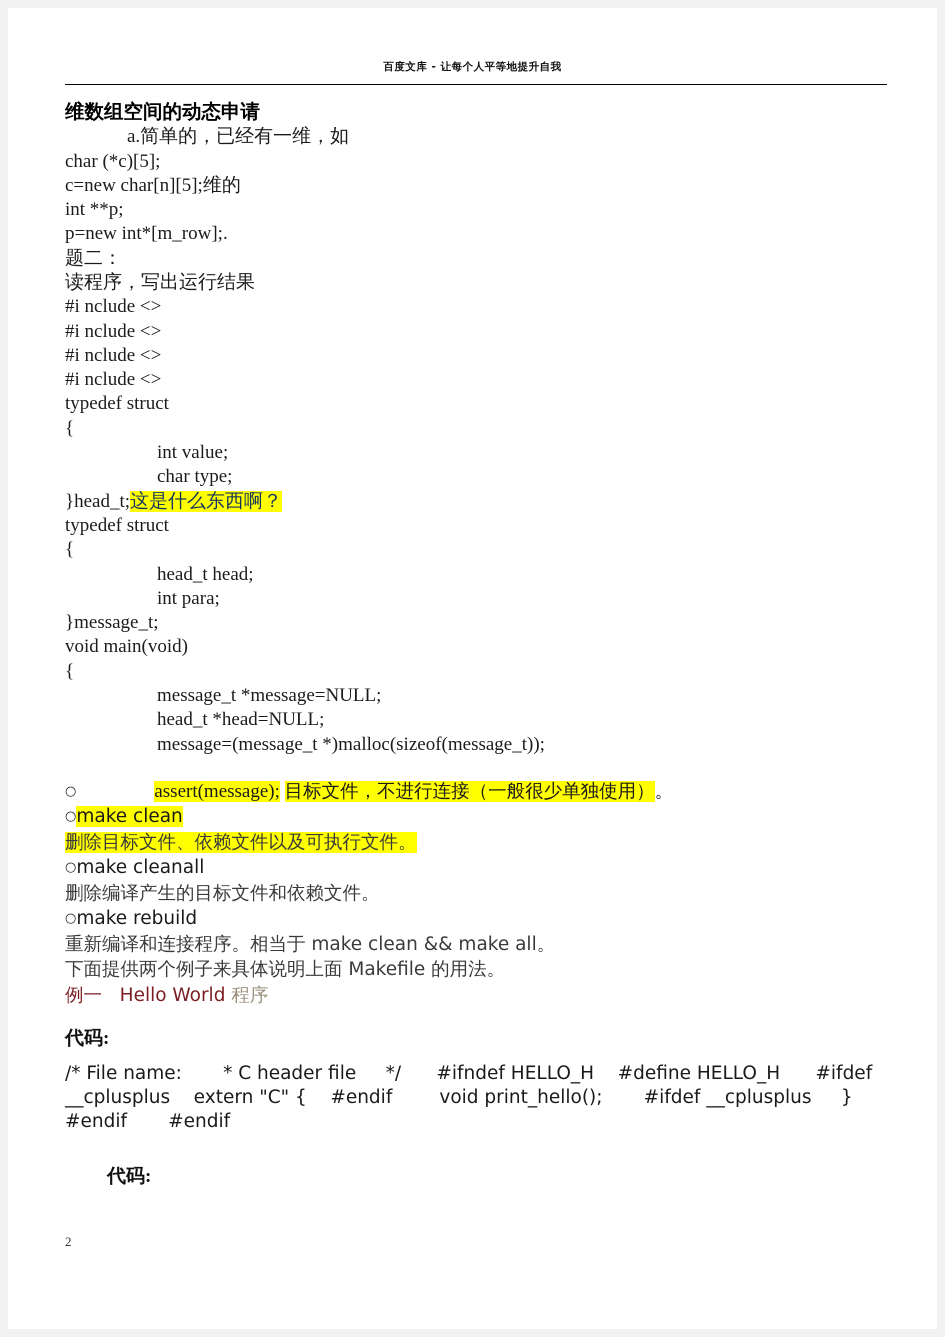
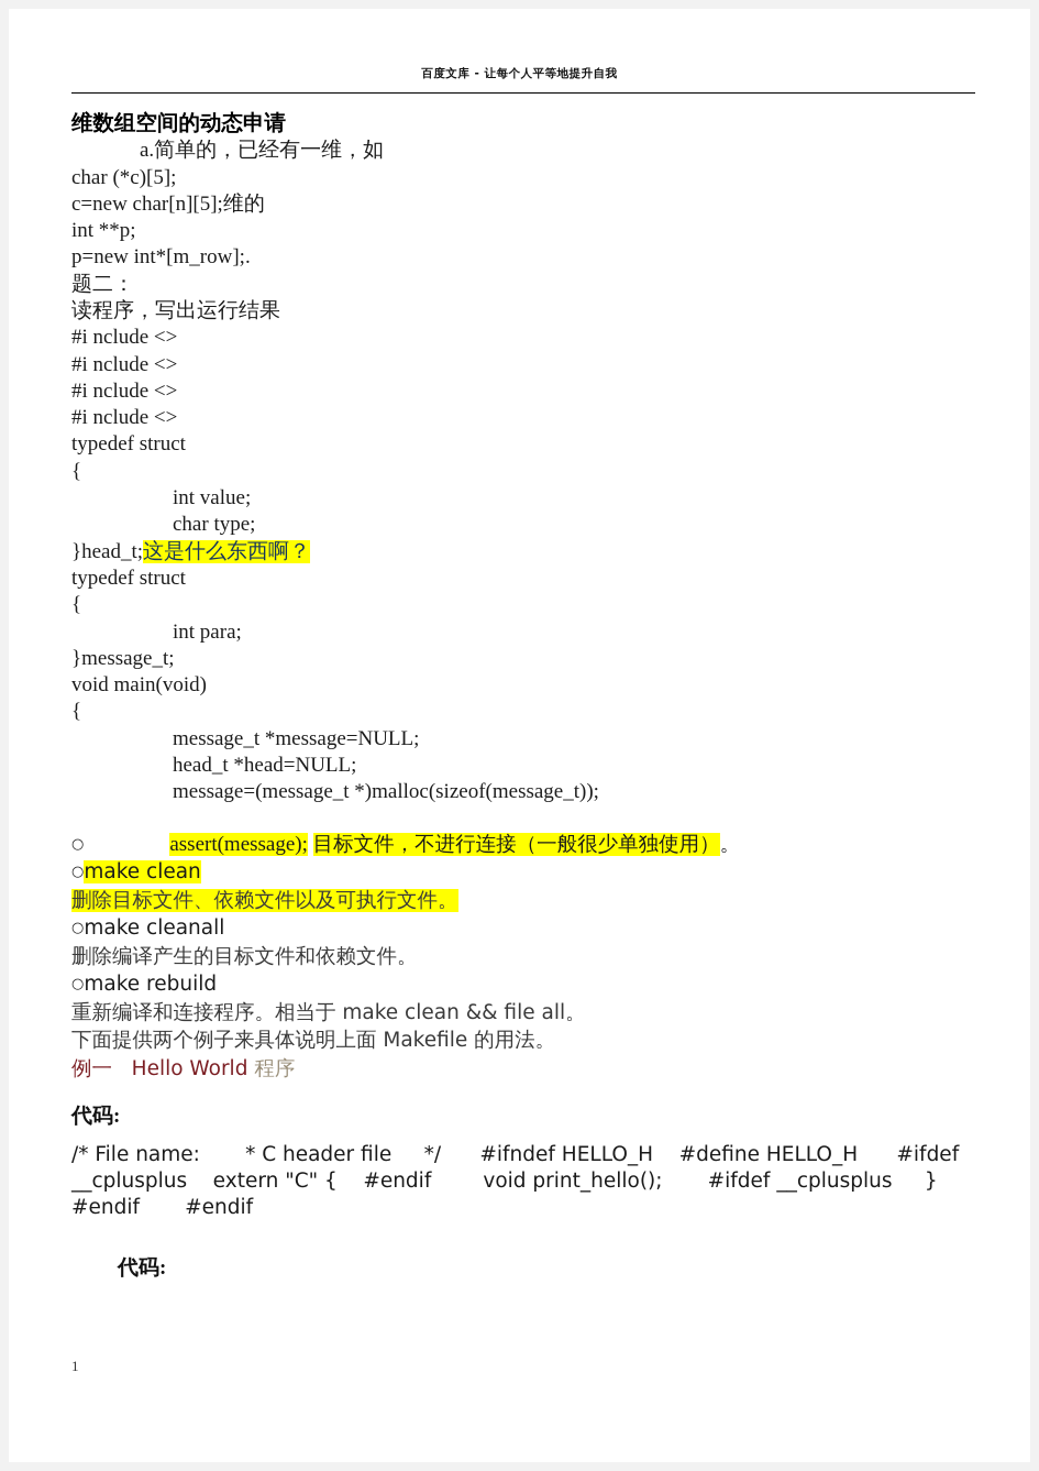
  百度文库 - 让每个人平等地提升自我
  维数组空间的动态申请
  a.简单的，已经有一维，如
  char (*c)[5];
  c=new char[n][5];维的
  int **p;
  p=new int*[m_row];.
  题二：
  读程序，写出运行结果
  #i nclude <>
  #i nclude <>
  #i nclude <>
  #i nclude <>
  typedef struct
  {
  int value;
  char type;
  }head_t;这是什么东西啊？
  typedef struct
  {
- head_t head;
  int para;
  }message_t;
  void main(void)
  {
  message_t *message=NULL;
  head_t *head=NULL;
  message=(message_t *)malloc(sizeof(message_t));
  ○ assert(message); 目标文件，不进行连接（一般很少单独使用）。
  ○make clean
  删除目标文件、依赖文件以及可执行文件。
  ○make cleanall
  删除编译产生的目标文件和依赖文件。
  ○make rebuild
- 重新编译和连接程序。相当于 make clean && make all。
+ 重新编译和连接程序。相当于 make clean && file all。
  下面提供两个例子来具体说明上面 Makefile 的用法。
  例一 Hello World 程序
  代码:
  /* File name: * C header file */ #ifndef HELLO_H #define HELLO_H #ifdef __cplusplus extern "C" { #endif void print_hello(); #ifdef __cplusplus } #endif #endif
  代码:
- 2
+ 1
